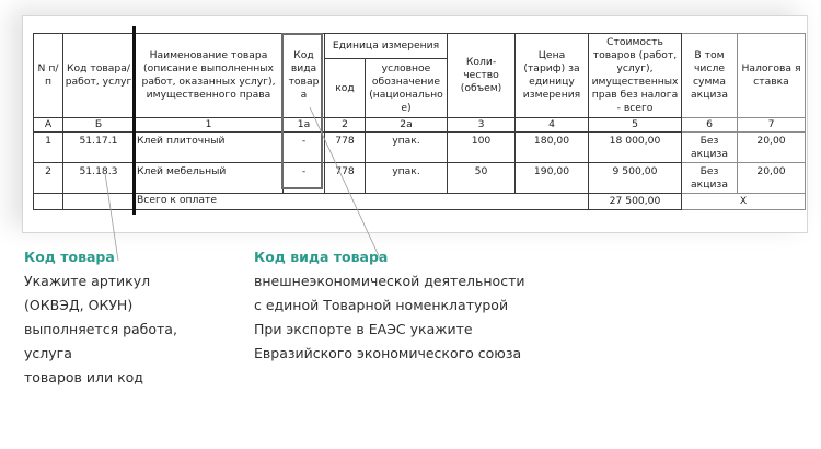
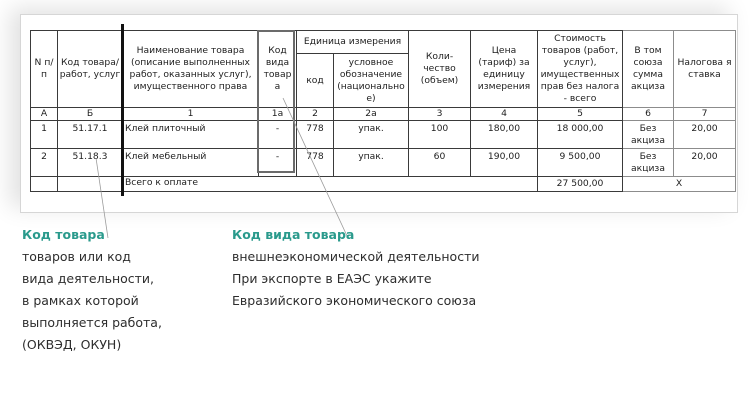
- N п/п	Код товара/ работ, услуг	Наименование товара (описание выполненных работ, оказанных услуг), имущественного права	Код вида товар а	Единица измерения	Коли- чество (объем)	Цена (тариф) за единицу измерения	Стоимость товаров (работ, услуг), имущественных прав без налога - всего	В том числе сумма акциза	Налогова я ставка
+ N п/п	Код товара/ работ, услуг	Наименование товара (описание выполненных работ, оказанных услуг), имущественного права	Код вида товар а	Единица измерения	Коли- чество (объем)	Цена (тариф) за единицу измерения	Стоимость товаров (работ, услуг), имущественных прав без налога - всего	В том союза сумма акциза	Налогова я ставка
  код	условное обозначение (национально е)
  А	Б	1	1а	2	2а	3	4	5	6	7
  1	51.17.1	Клей плиточный	-	778	упак.	100	180,00	18 000,00	Без акциза	20,00
- 2	51.18.3	Клей мебельный	-	778	упак.	50	190,00	9 500,00	Без акциза	20,00
+ 2	51.18.3	Клей мебельный	-	778	упак.	60	190,00	9 500,00	Без акциза	20,00
  		Всего к оплате	27 500,00	Х
  Код товара
- Укажите артикул
- (ОКВЭД, ОКУН)
+ товаров или код
+ вида деятельности,
+ в рамках которой
  выполняется работа,
- услуга
- товаров или код
+ (ОКВЭД, ОКУН)
  Код вида товара
  внешнеэкономической деятельности
- с единой Товарной номенклатурой
  При экспорте в ЕАЭС укажите
  Евразийского экономического союза
